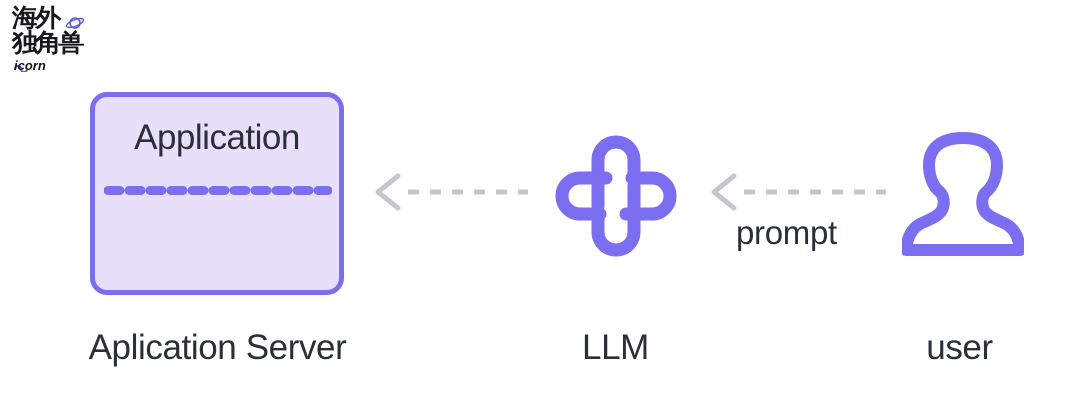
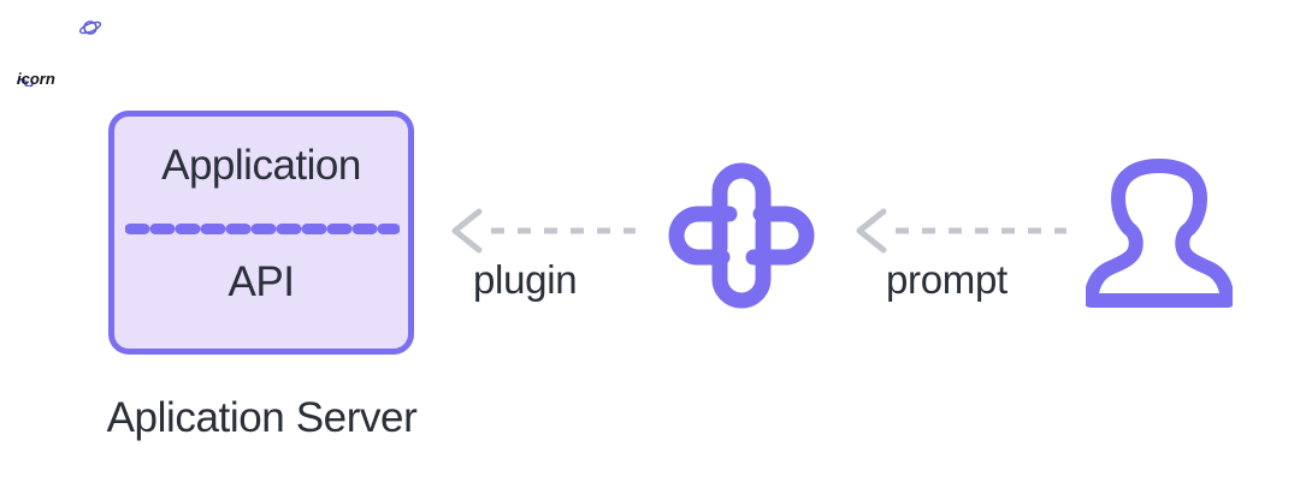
- 海外
- 独角兽
  icorn
  Application
+ API
+ plugin
  prompt
  Aplication Server
- LLM
- user
